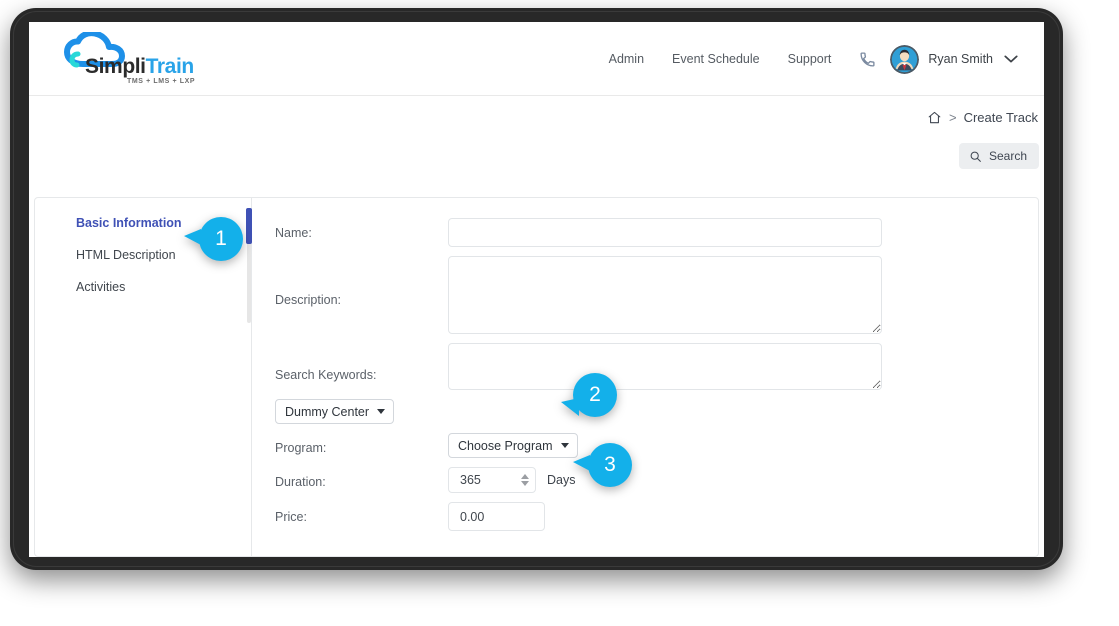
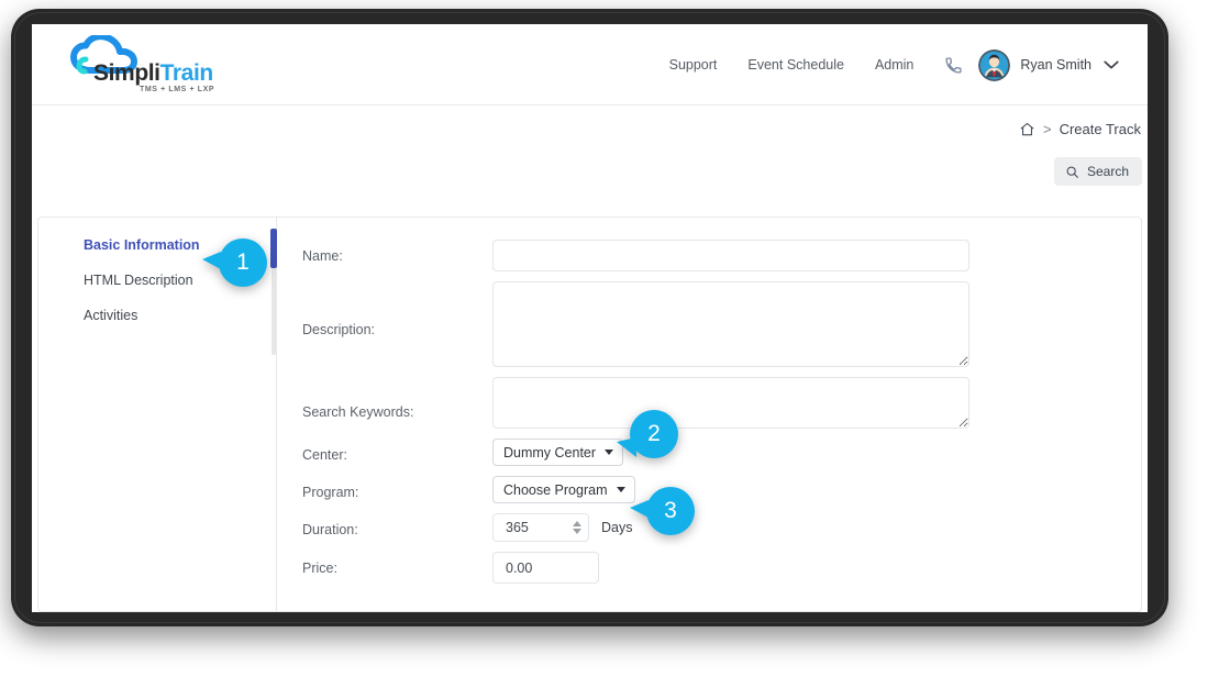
  SimpliTrain
- Admin
+ Support
  Event Schedule
- Support
+ Admin
  Ryan Smith
  >
  Create Track
  Search
  Basic Information
  HTML Description
  Activities
  Name:
  Description:
  Search Keywords:
+ Center:
  Dummy Center
  Program:
  Choose Program
  Duration:
  365
  Days
  Price:
  0.00
  1
  2
  3
